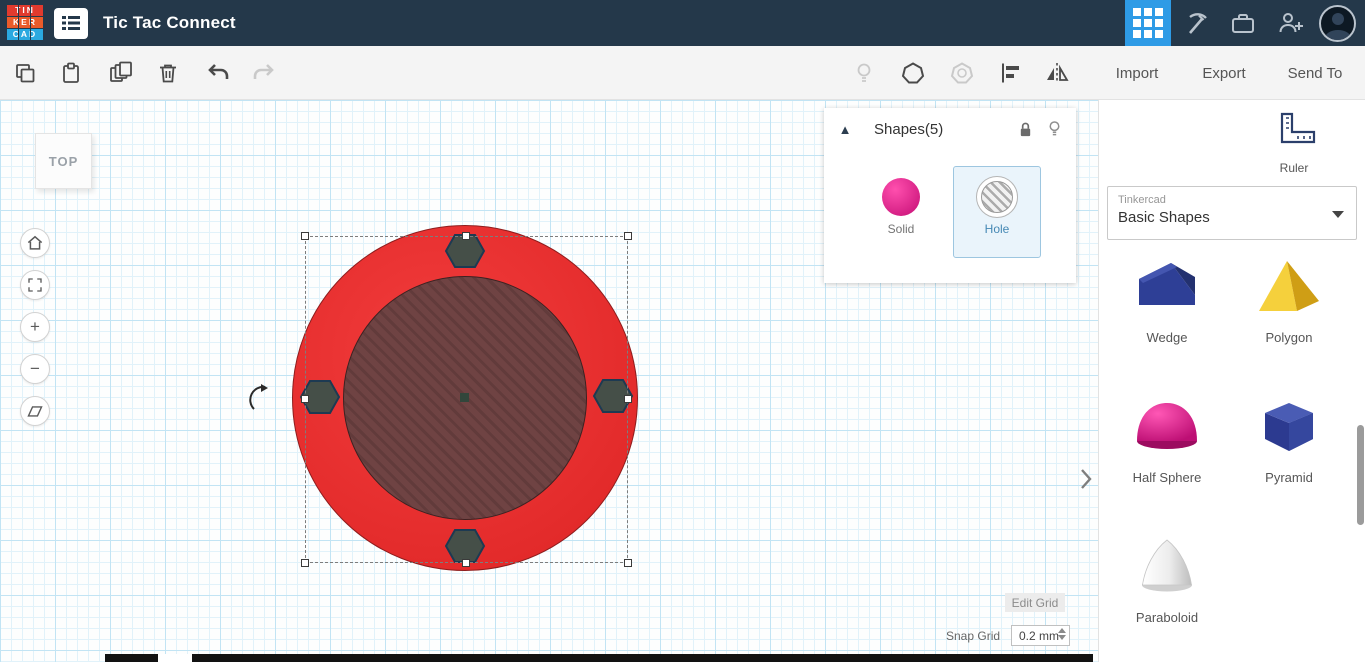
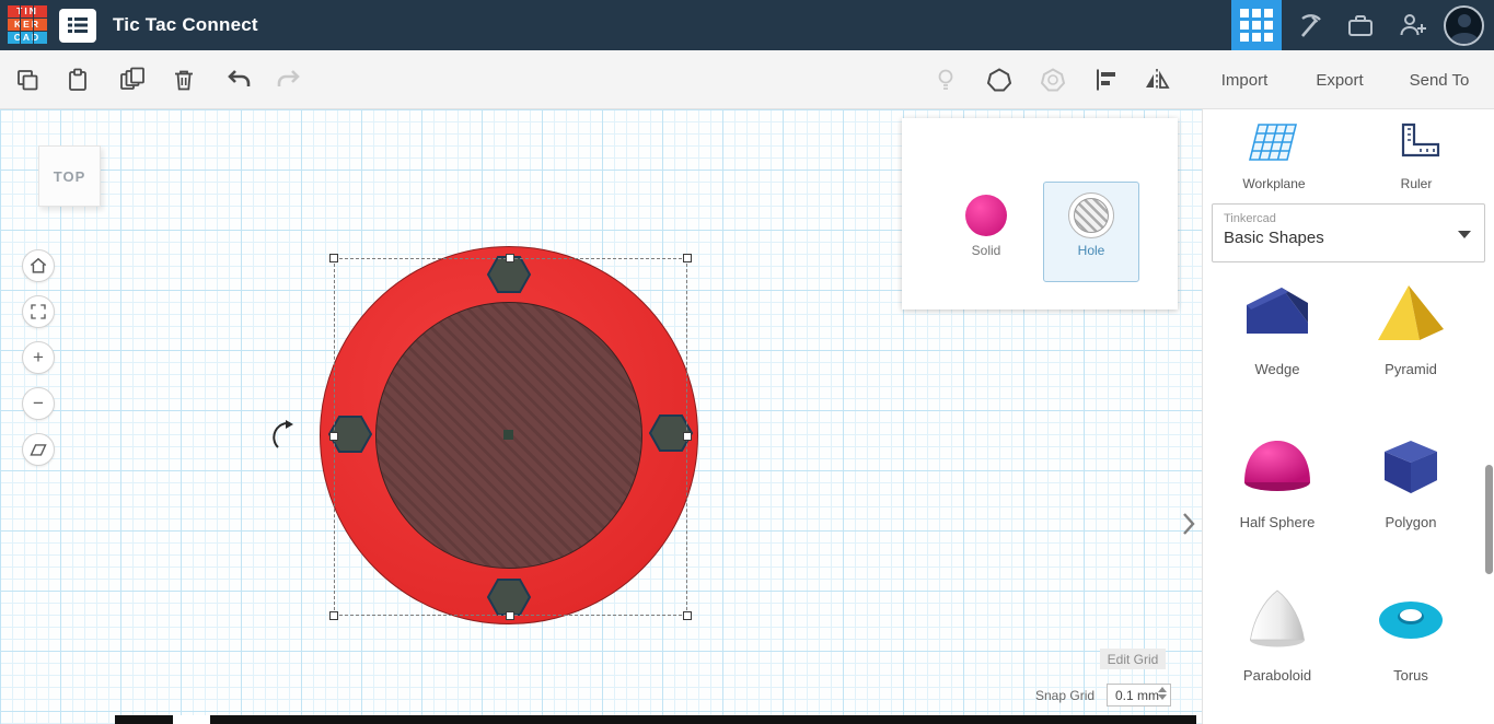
  Tic Tac Connect
  Import
  Export
  Send To
  TOP
  +
  −
  Edit Grid
  Snap Grid
- 0.2 mm
+ 0.1 mm
- ▲
- Shapes(5)
  Solid
  Hole
+ Workplane
  Ruler
  Tinkercad
  Basic Shapes
  Wedge
- Polygon
+ Pyramid
  Half Sphere
- Pyramid
+ Polygon
  Paraboloid
+ Torus
